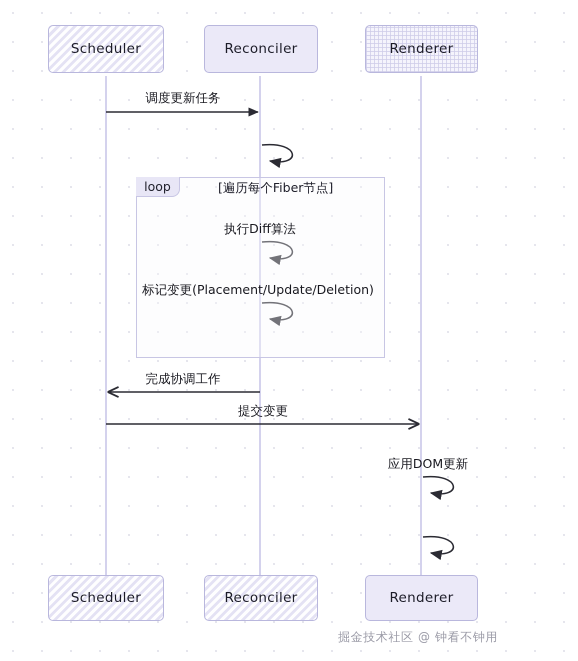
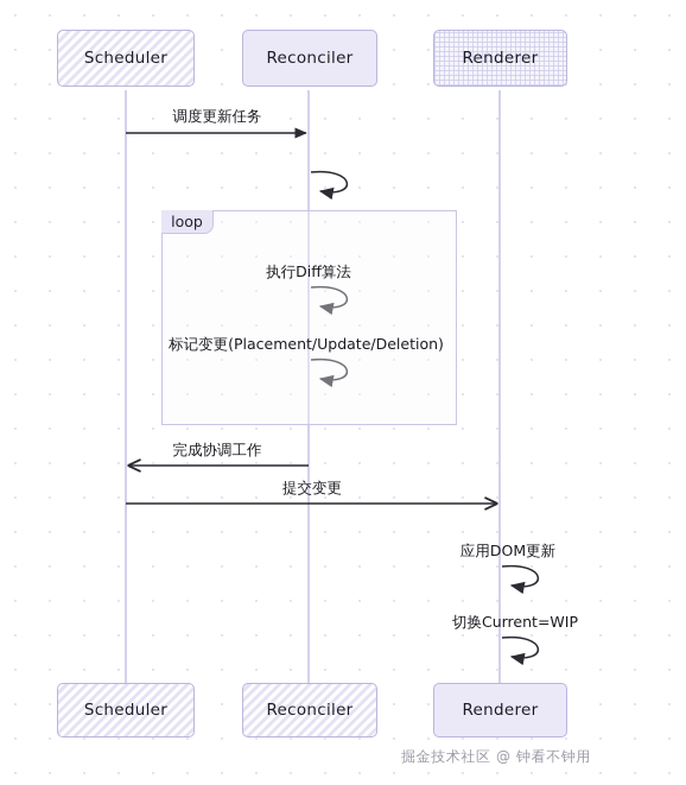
  loop
- [遍历每个Fiber节点]
  Scheduler
  Reconciler
  Renderer
  Scheduler
  Reconciler
  Renderer
  调度更新任务
  执行Diff算法
  标记变更(Placement/Update/Deletion)
  完成协调工作
  提交变更
  应用DOM更新
+ 切换Current=WIP
  掘金技术社区 @ 钟看不钟用
